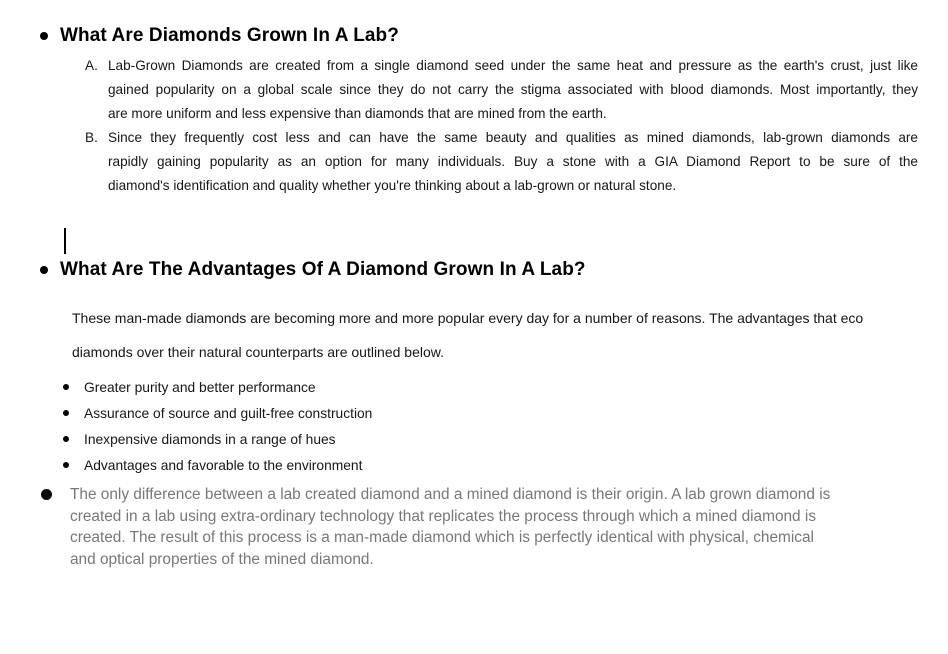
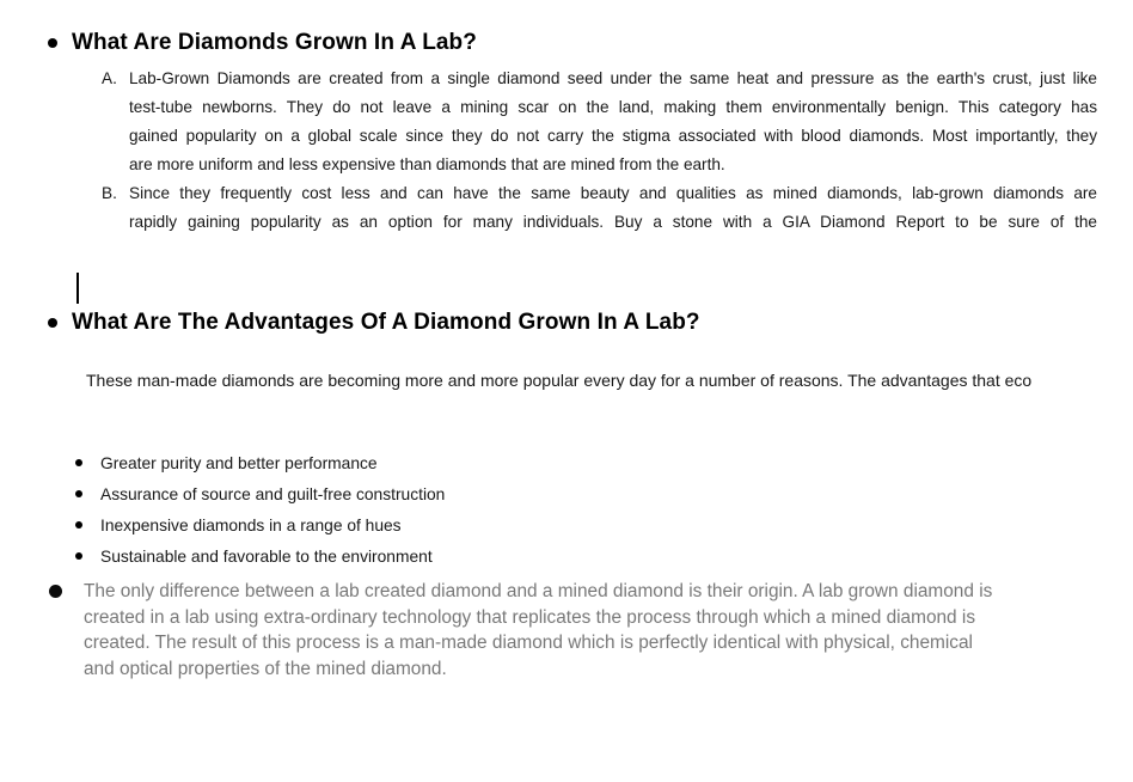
  What Are Diamonds Grown In A Lab?
  A.
  Lab-Grown Diamonds are created from a single diamond seed under the same heat and pressure as the earth's crust, just like
+ test-tube newborns. They do not leave a mining scar on the land, making them environmentally benign. This category has
  gained popularity on a global scale since they do not carry the stigma associated with blood diamonds. Most importantly, they
  are more uniform and less expensive than diamonds that are mined from the earth.
  B.
  Since they frequently cost less and can have the same beauty and qualities as mined diamonds, lab-grown diamonds are
  rapidly gaining popularity as an option for many individuals. Buy a stone with a GIA Diamond Report to be sure of the
- diamond's identification and quality whether you're thinking about a lab-grown or natural stone.
  What Are The Advantages Of A Diamond Grown In A Lab?
  These man-made diamonds are becoming more and more popular every day for a number of reasons. The advantages that eco
- diamonds over their natural counterparts are outlined below.
  Greater purity and better performance
  Assurance of source and guilt-free construction
  Inexpensive diamonds in a range of hues
- Advantages and favorable to the environment
+ Sustainable and favorable to the environment
  The only difference between a lab created diamond and a mined diamond is their origin. A lab grown diamond is
  created in a lab using extra-ordinary technology that replicates the process through which a mined diamond is
  created. The result of this process is a man-made diamond which is perfectly identical with physical, chemical
  and optical properties of the mined diamond.
